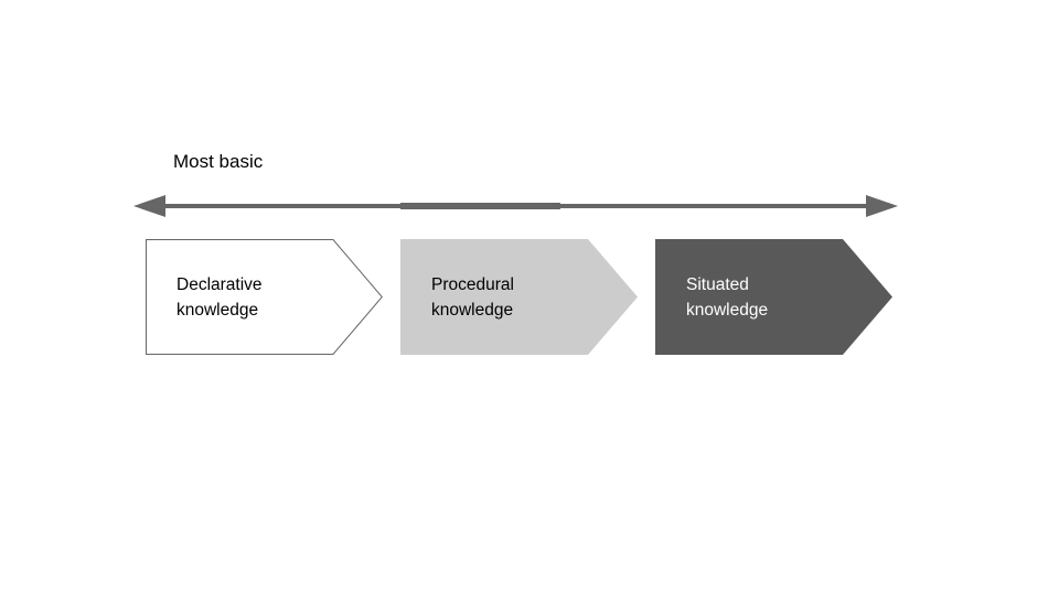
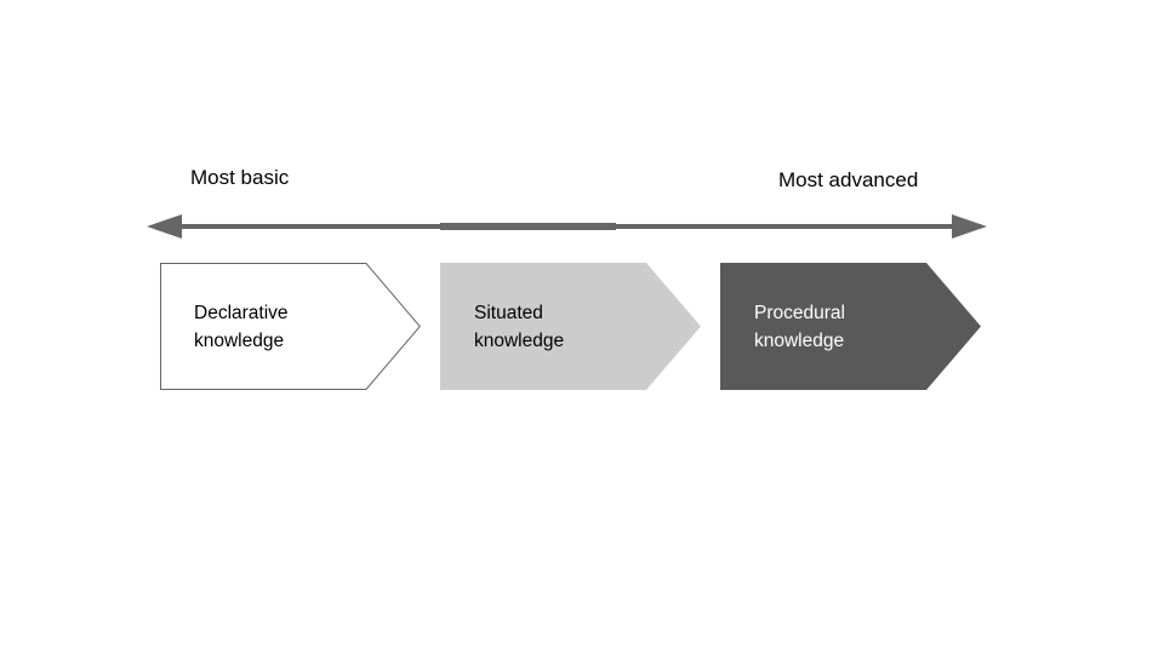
  Most basic
+ Most advanced
  Declarative
  knowledge
- Procedural
+ Situated
  knowledge
- Situated
+ Procedural
  knowledge
